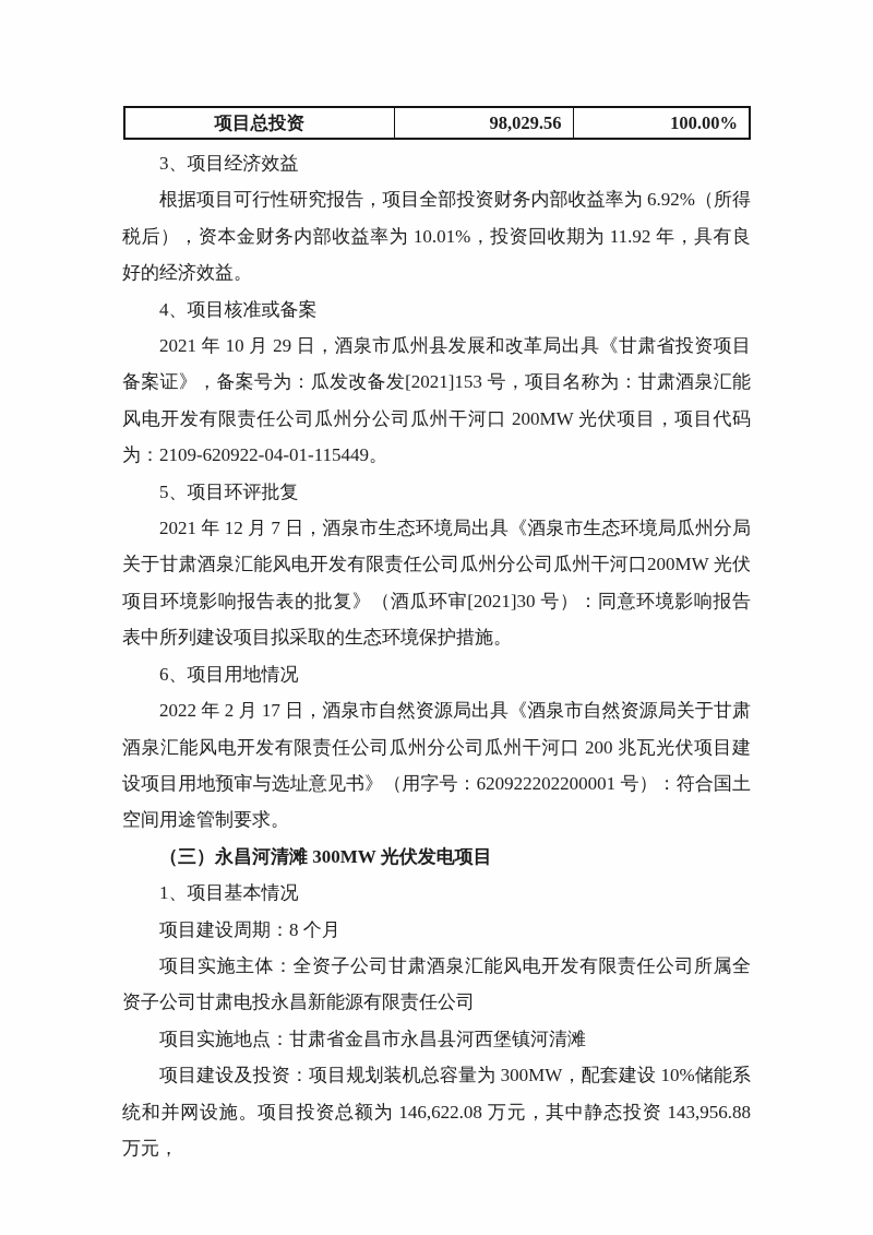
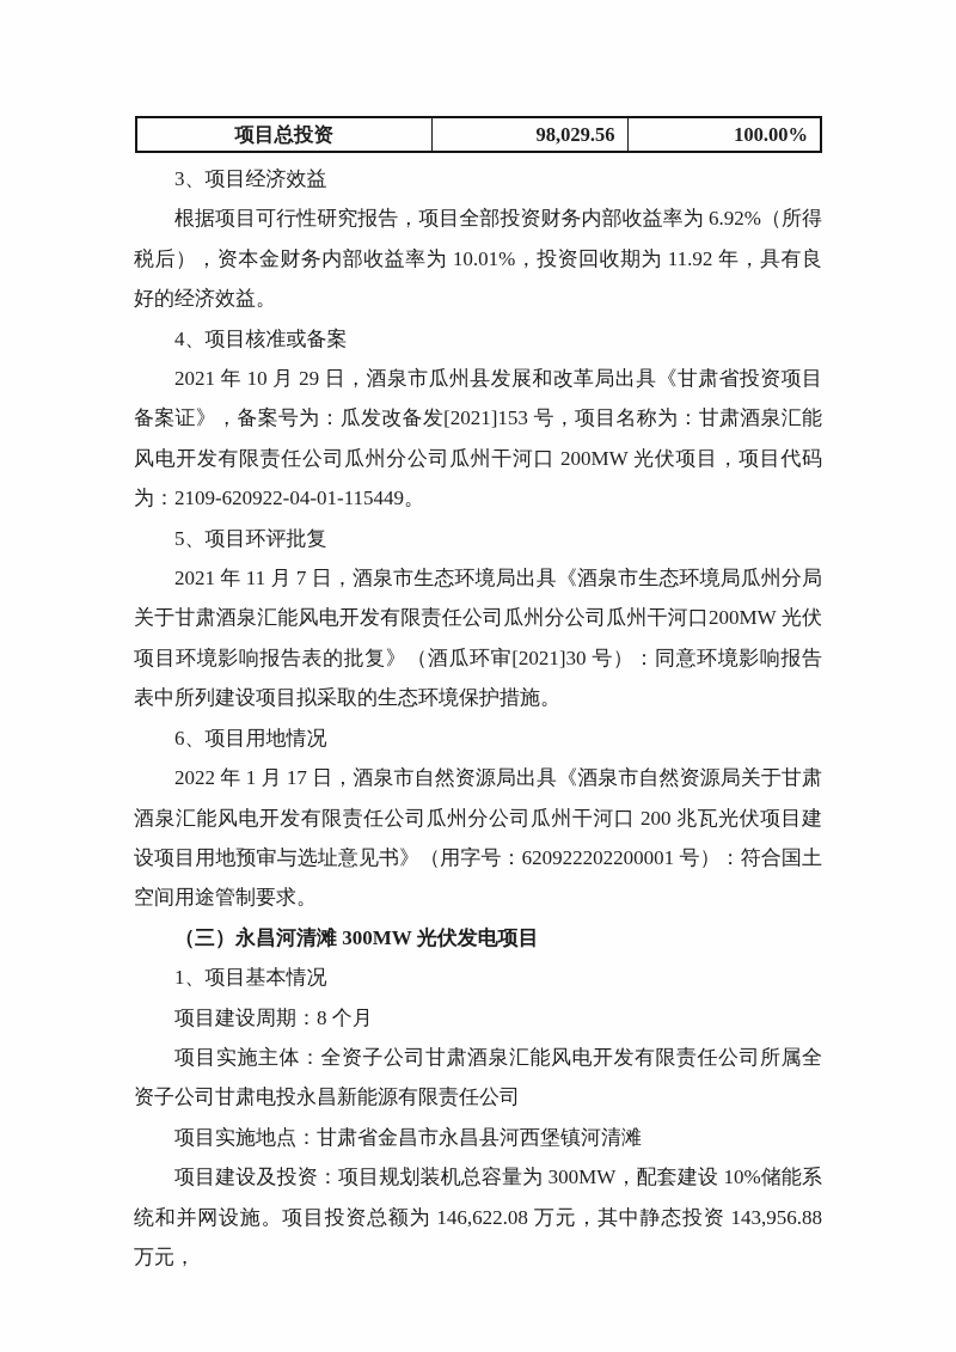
  项目总投资	98,029.56	100.00%
  3、项目经济效益
  根据项目可行性研究报告，项目全部投资财务内部收益率为 6.92%（所得税后），资本金财务内部收益率为 10.01%，投资回收期为 11.92 年，具有良好的经济效益。
  4、项目核准或备案
  2021 年 10 月 29 日，酒泉市瓜州县发展和改革局出具《甘肃省投资项目备案证》，备案号为：瓜发改备发[2021]153 号，项目名称为：甘肃酒泉汇能风电开发有限责任公司瓜州分公司瓜州干河口 200MW 光伏项目，项目代码为：2109-620922-04-01-115449。
  5、项目环评批复
- 2021 年 12 月 7 日，酒泉市生态环境局出具《酒泉市生态环境局瓜州分局关于甘肃酒泉汇能风电开发有限责任公司瓜州分公司瓜州干河口200MW 光伏项目环境影响报告表的批复》（酒瓜环审[2021]30 号）：同意环境影响报告表中所列建设项目拟采取的生态环境保护措施。
+ 2021 年 11 月 7 日，酒泉市生态环境局出具《酒泉市生态环境局瓜州分局关于甘肃酒泉汇能风电开发有限责任公司瓜州分公司瓜州干河口200MW 光伏项目环境影响报告表的批复》（酒瓜环审[2021]30 号）：同意环境影响报告表中所列建设项目拟采取的生态环境保护措施。
  6、项目用地情况
- 2022 年 2 月 17 日，酒泉市自然资源局出具《酒泉市自然资源局关于甘肃酒泉汇能风电开发有限责任公司瓜州分公司瓜州干河口 200 兆瓦光伏项目建设项目用地预审与选址意见书》（用字号：620922202200001 号）：符合国土空间用途管制要求。
+ 2022 年 1 月 17 日，酒泉市自然资源局出具《酒泉市自然资源局关于甘肃酒泉汇能风电开发有限责任公司瓜州分公司瓜州干河口 200 兆瓦光伏项目建设项目用地预审与选址意见书》（用字号：620922202200001 号）：符合国土空间用途管制要求。
  （三）永昌河清滩 300MW 光伏发电项目
  1、项目基本情况
  项目建设周期：8 个月
  项目实施主体：全资子公司甘肃酒泉汇能风电开发有限责任公司所属全资子公司甘肃电投永昌新能源有限责任公司
  项目实施地点：甘肃省金昌市永昌县河西堡镇河清滩
  项目建设及投资：项目规划装机总容量为 300MW，配套建设 10%储能系统和并网设施。项目投资总额为 146,622.08 万元，其中静态投资 143,956.88 万元，
